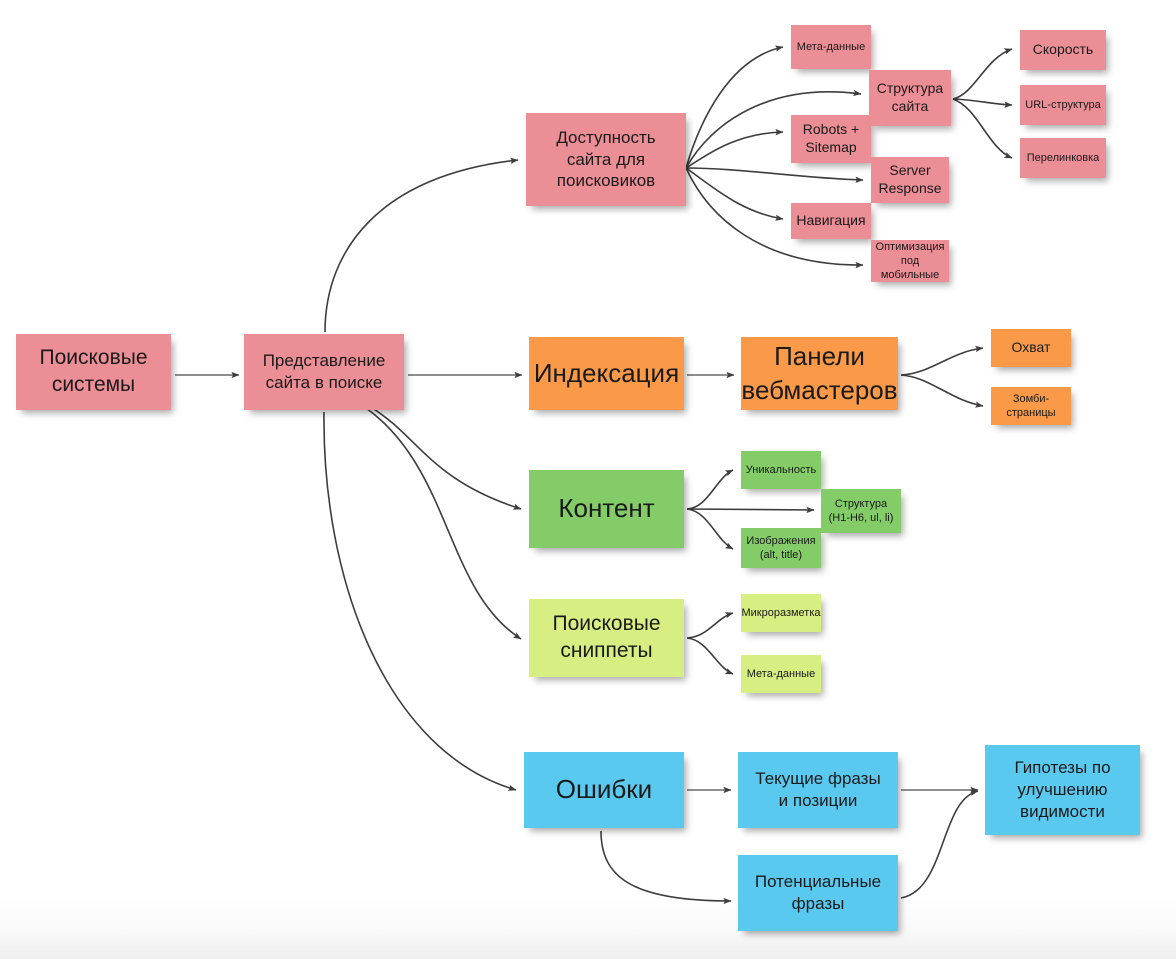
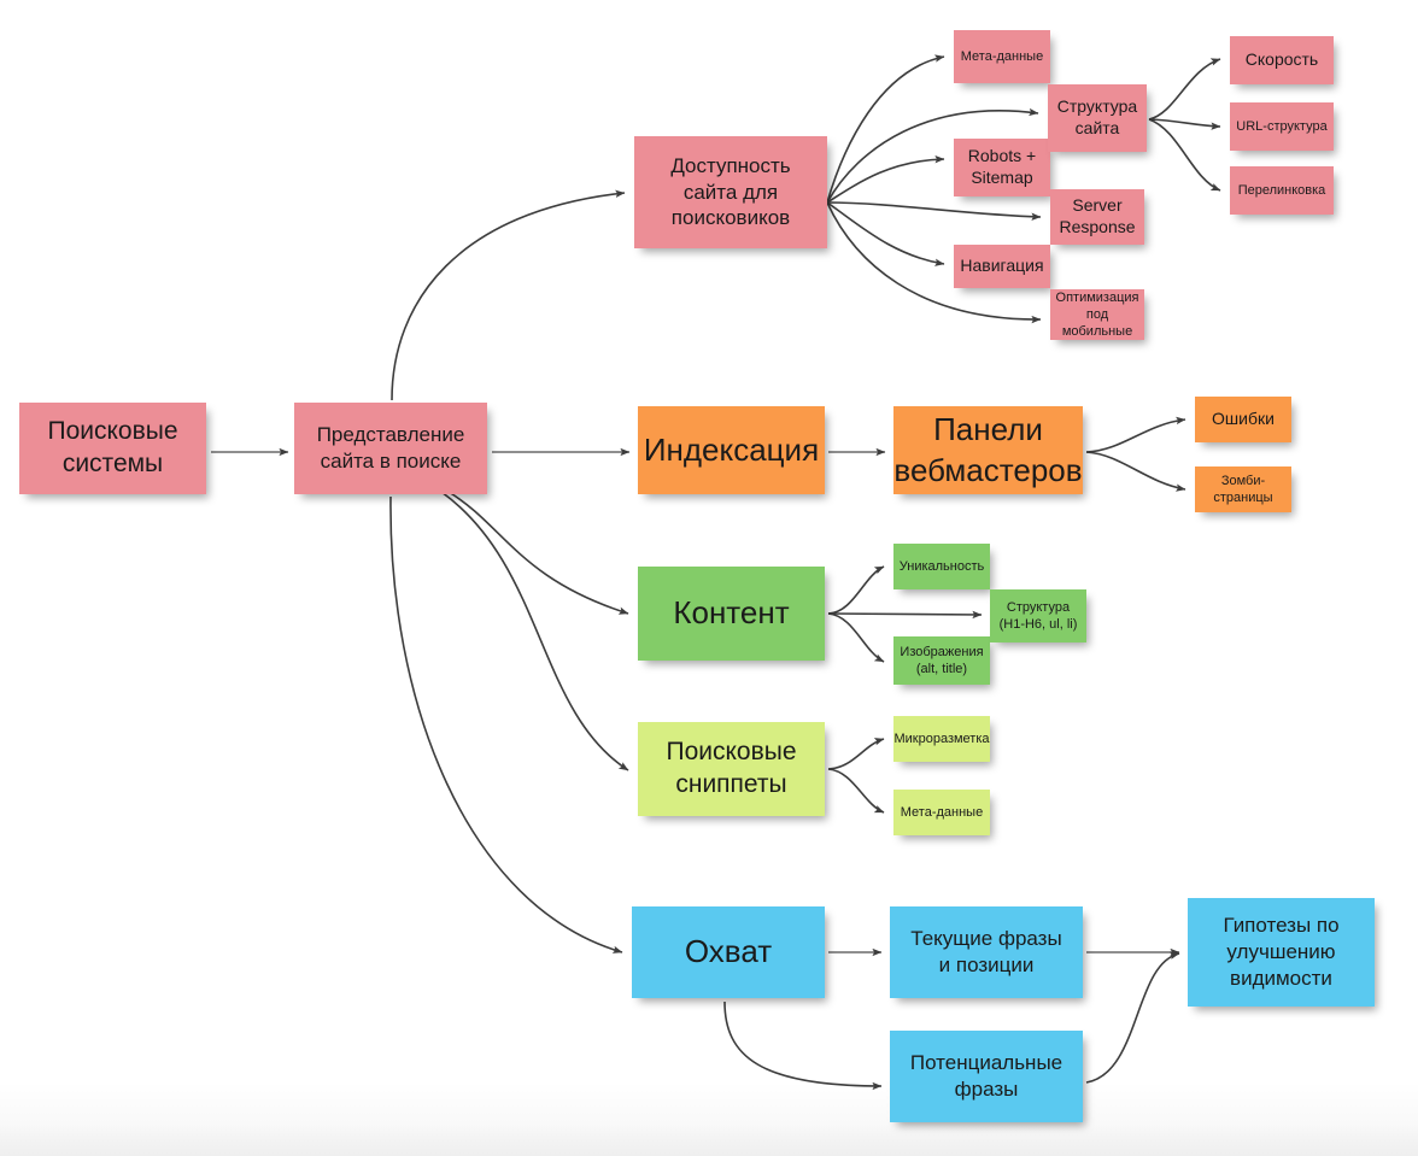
  Поисковые
  системы
  Представление
  сайта в поиске
  Доступность
  сайта для
  поисковиков
  Мета-данные
  Robots +
  Sitemap
  Навигация
  Структура
  сайта
  Server
  Response
  Оптимизация
  под мобильные
  Скорость
  URL-структура
  Перелинковка
  Индексация
  Панели
  вебмастеров
- Охват
+ Ошибки
  Зомби-страницы
  Контент
  Уникальность
  Изображения
  (alt, title)
  Структура
  (H1-H6, ul, li)
  Поисковые
  сниппеты
  Микроразметка
  Мета-данные
- Ошибки
+ Охват
  Текущие фразы
  и позиции
  Потенциальные
  фразы
  Гипотезы по
  улучшению
  видимости
